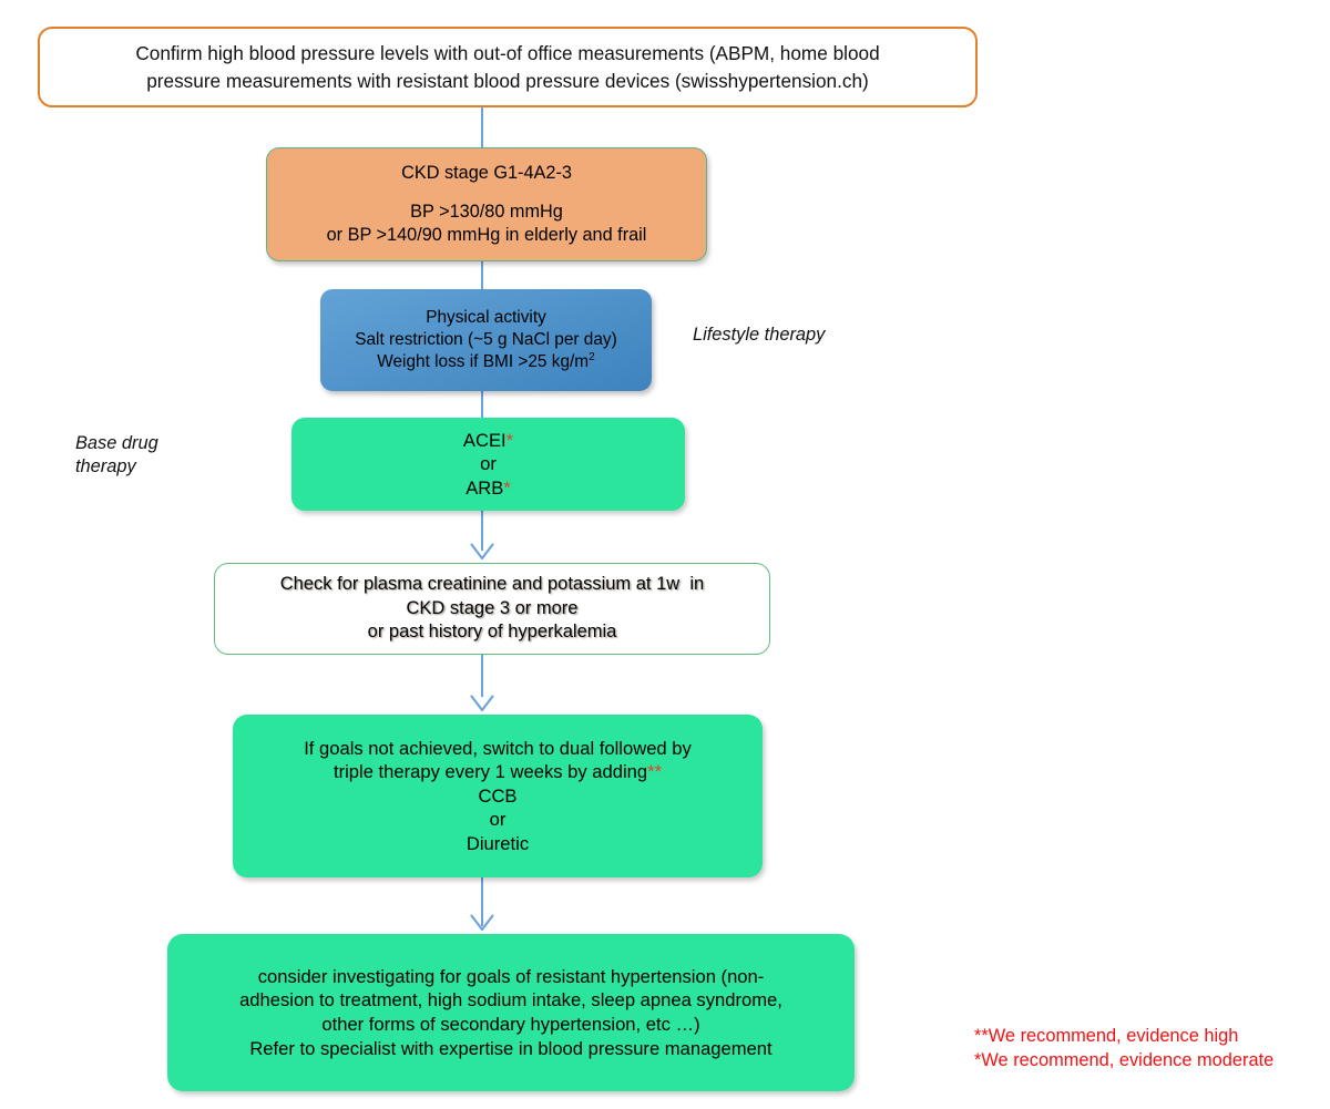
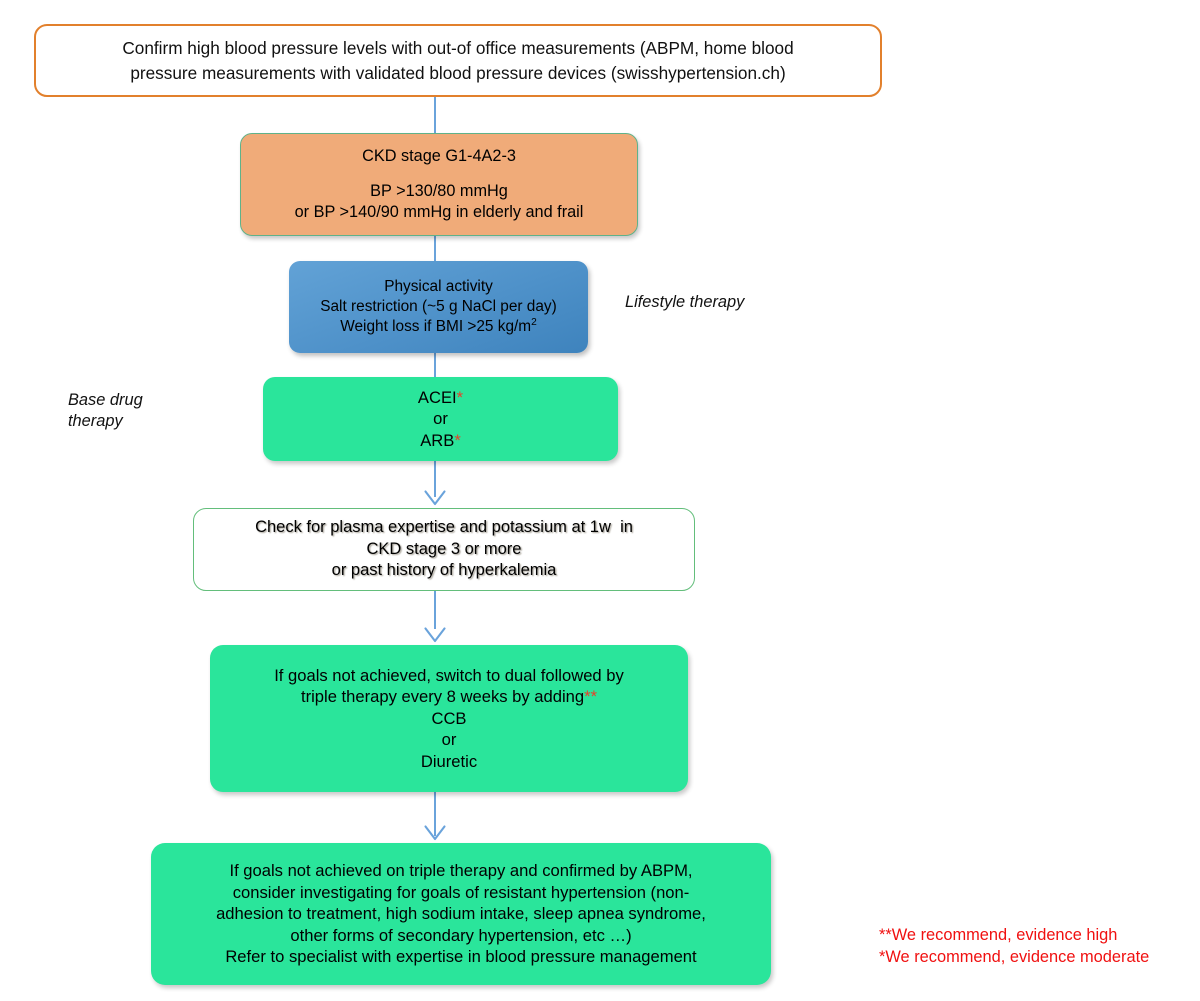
  Confirm high blood pressure levels with out-of office measurements (ABPM, home blood
- pressure measurements with resistant blood pressure devices (swisshypertension.ch)
+ pressure measurements with validated blood pressure devices (swisshypertension.ch)
  CKD stage G1-4A2-3
  BP >130/80 mmHg
  or BP >140/90 mmHg in elderly and frail
  Physical activity
  Salt restriction (~5 g NaCl per day)
  Weight loss if BMI >25 kg/m2
  ACEI*
  or
  ARB*
- Check for plasma creatinine and potassium at 1w in
+ Check for plasma expertise and potassium at 1w in
  CKD stage 3 or more
  or past history of hyperkalemia
  If goals not achieved, switch to dual followed by
- triple therapy every 1 weeks by adding**
+ triple therapy every 8 weeks by adding**
  CCB
  or
  Diuretic
+ If goals not achieved on triple therapy and confirmed by ABPM,
  consider investigating for goals of resistant hypertension (non-
  adhesion to treatment, high sodium intake, sleep apnea syndrome,
  other forms of secondary hypertension, etc …)
  Refer to specialist with expertise in blood pressure management
  Lifestyle therapy
  Base drug
  therapy
  **We recommend, evidence high
  *We recommend, evidence moderate
